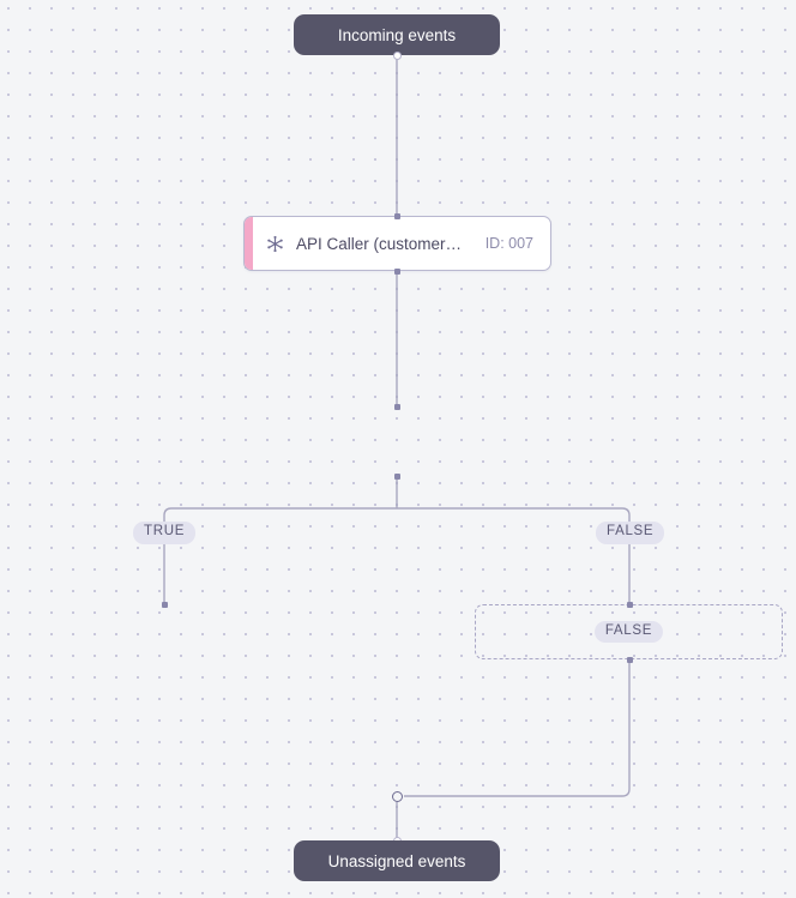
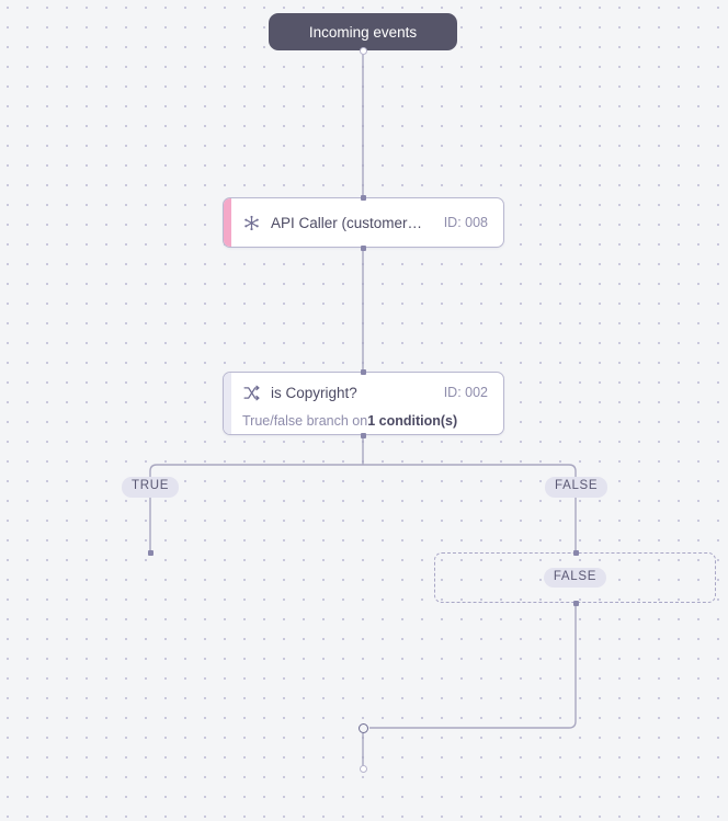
  Incoming events
  API Caller (customer re
- ID: 007
+ ID: 008
+ is Copyright?
+ ID: 002
+ True/false branch on
+ 1 condition(s)
  TRUE
  FALSE
  FALSE
- Unassigned events
